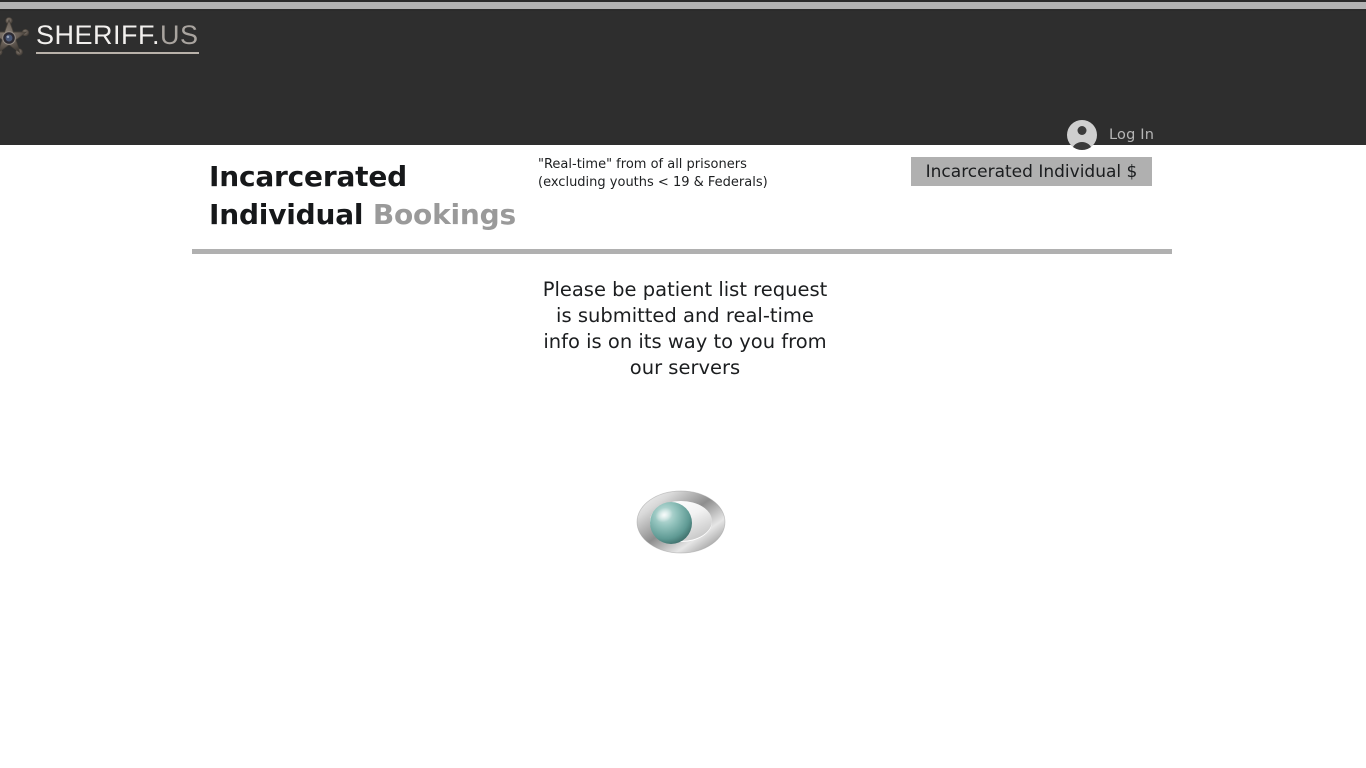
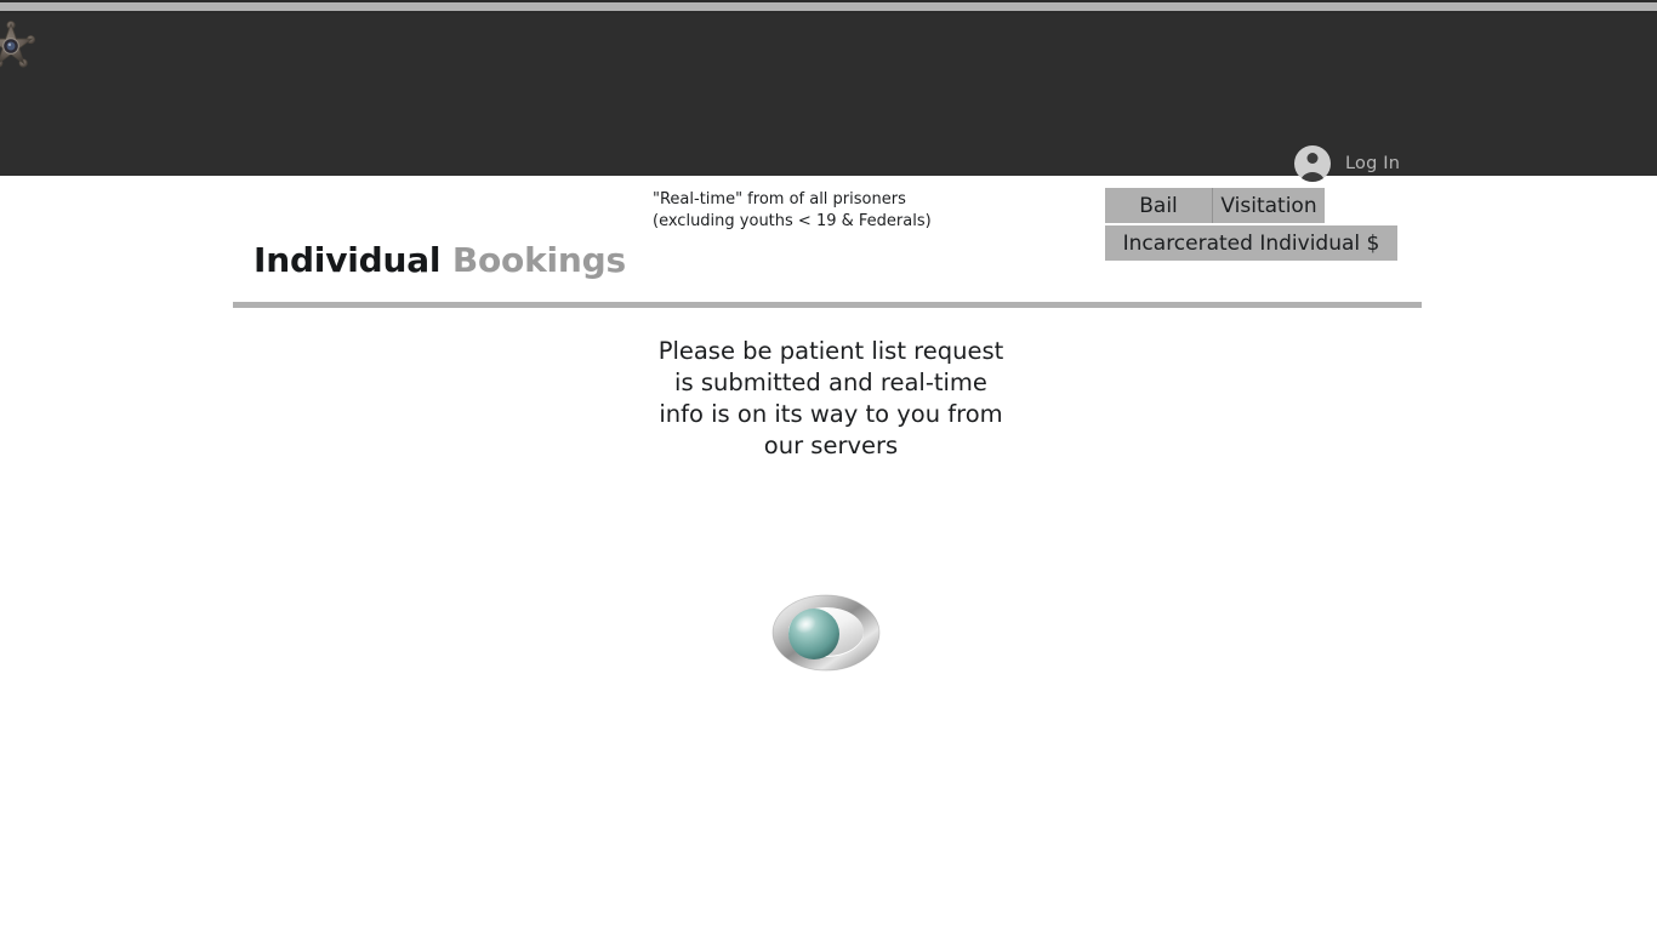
- SHERIFF.US
  Log In
- Incarcerated
  Individual Bookings
  "Real-time" from of all prisoners
  (excluding youths < 19 & Federals)
+ Bail
+ Visitation
  Incarcerated Individual $
  Please be patient list request is submitted and real-time info is on its way to you from our servers
